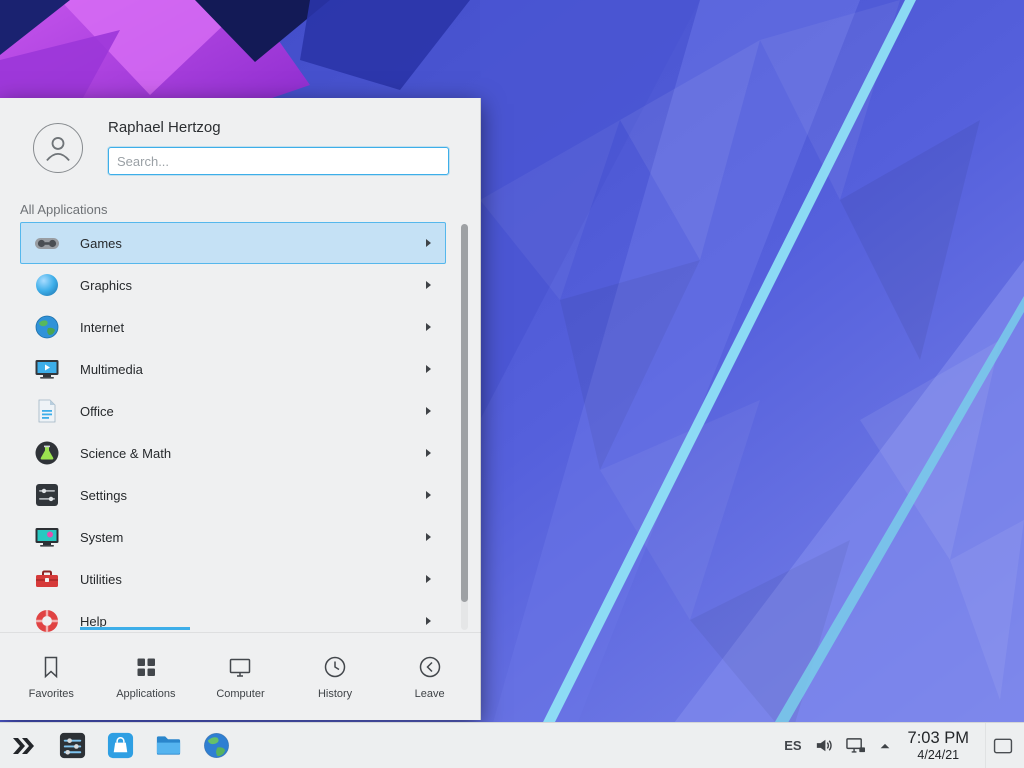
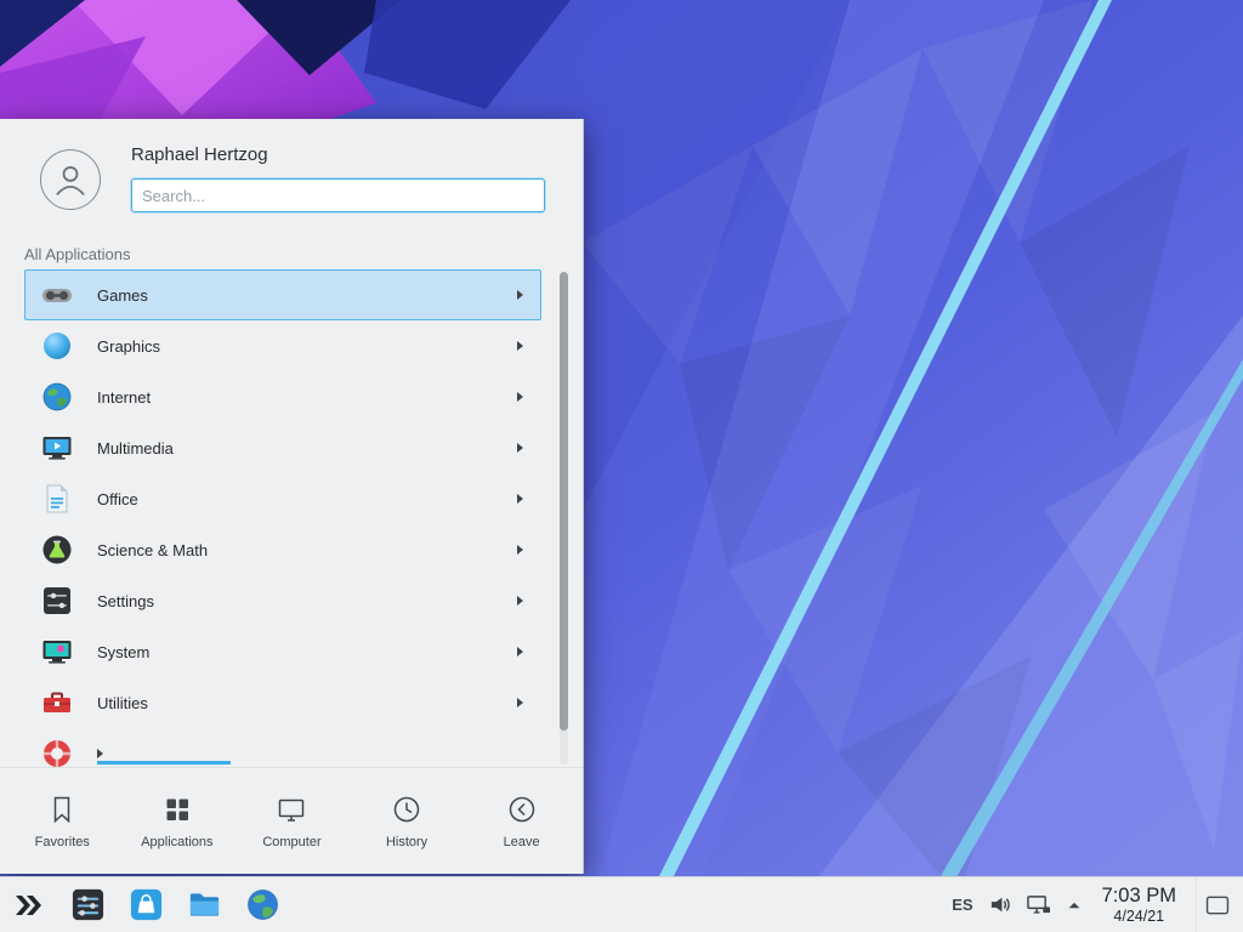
  Raphael Hertzog
  Search...
  All Applications
  Games
  Graphics
  Internet
  Multimedia
  Office
  Science & Math
  Settings
  System
  Utilities
- Help
  Favorites
  Applications
  Computer
  History
  Leave
  ES
  7:03 PM
  4/24/21
